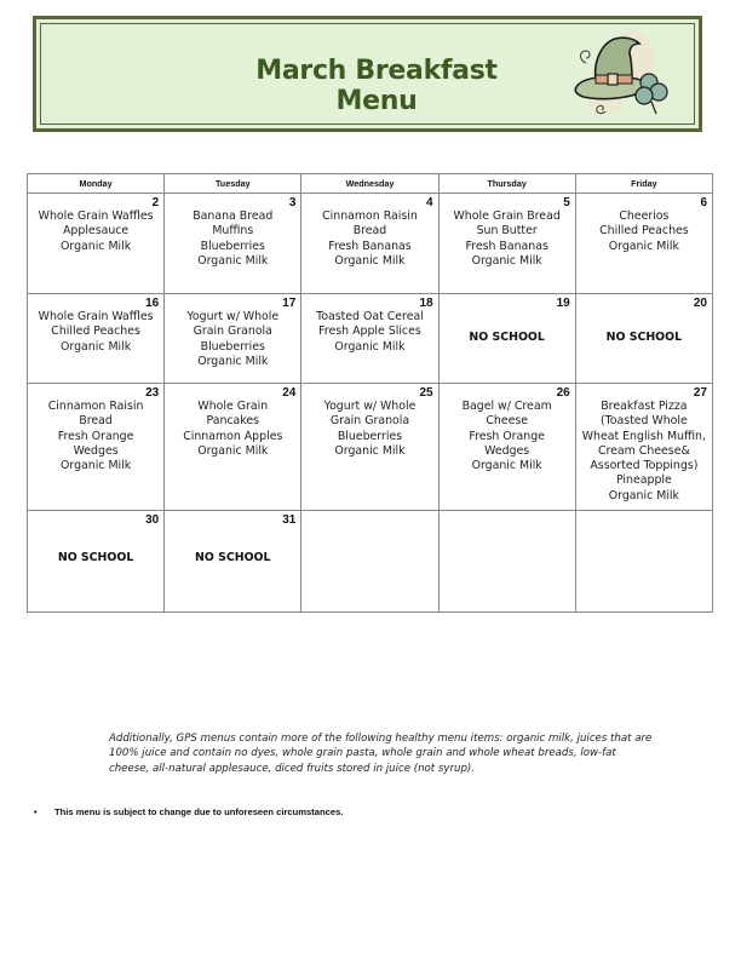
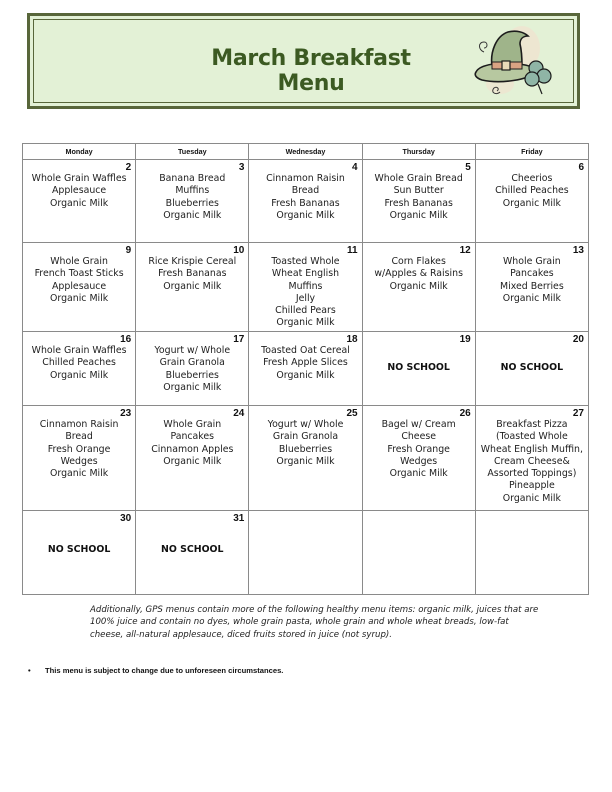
  March Breakfast Menu
  Monday	Tuesday	Wednesday	Thursday	Friday
  2 Whole Grain Waffles Applesauce Organic Milk	3 Banana Bread Muffins Blueberries Organic Milk	4 Cinnamon Raisin Bread Fresh Bananas Organic Milk	5 Whole Grain Bread Sun Butter Fresh Bananas Organic Milk	6 Cheerios Chilled Peaches Organic Milk
+ 9 Whole Grain French Toast Sticks Applesauce Organic Milk	10 Rice Krispie Cereal Fresh Bananas Organic Milk	11 Toasted Whole Wheat English Muffins Jelly Chilled Pears Organic Milk	12 Corn Flakes w/Apples & Raisins Organic Milk	13 Whole Grain Pancakes Mixed Berries Organic Milk
  16 Whole Grain Waffles Chilled Peaches Organic Milk	17 Yogurt w/ Whole Grain Granola Blueberries Organic Milk	18 Toasted Oat Cereal Fresh Apple Slices Organic Milk	19 NO SCHOOL	20 NO SCHOOL
  23 Cinnamon Raisin Bread Fresh Orange Wedges Organic Milk	24 Whole Grain Pancakes Cinnamon Apples Organic Milk	25 Yogurt w/ Whole Grain Granola Blueberries Organic Milk	26 Bagel w/ Cream Cheese Fresh Orange Wedges Organic Milk	27 Breakfast Pizza (Toasted Whole Wheat English Muffin, Cream Cheese& Assorted Toppings) Pineapple Organic Milk
  30 NO SCHOOL	31 NO SCHOOL
  Additionally, GPS menus contain more of the following healthy menu items: organic milk, juices that are 100% juice and contain no dyes, whole grain pasta, whole grain and whole wheat breads, low-fat cheese, all-natural applesauce, diced fruits stored in juice (not syrup).
  •
  This menu is subject to change due to unforeseen circumstances.
